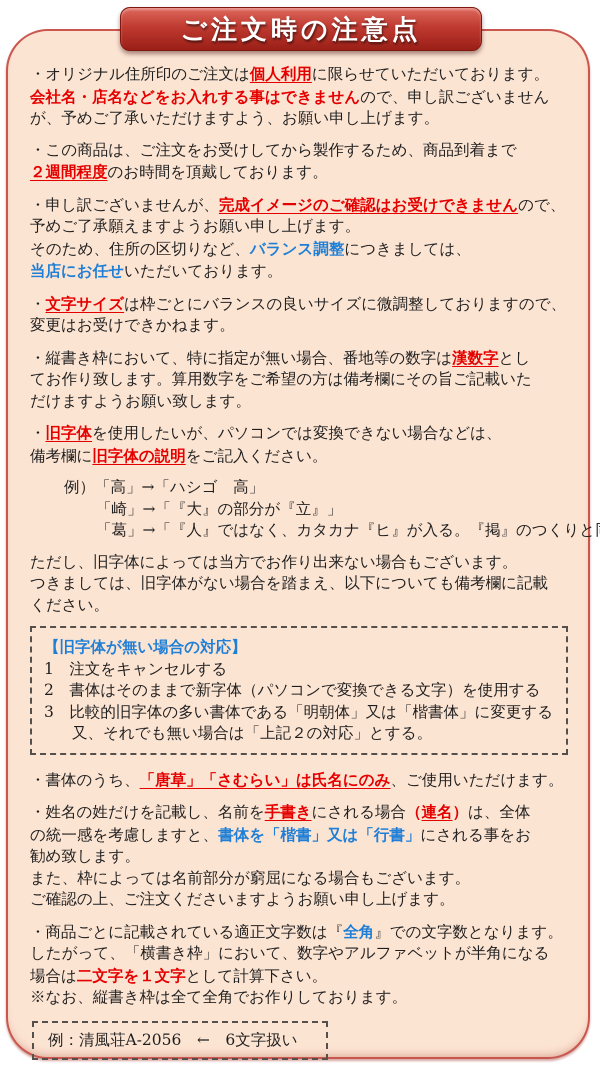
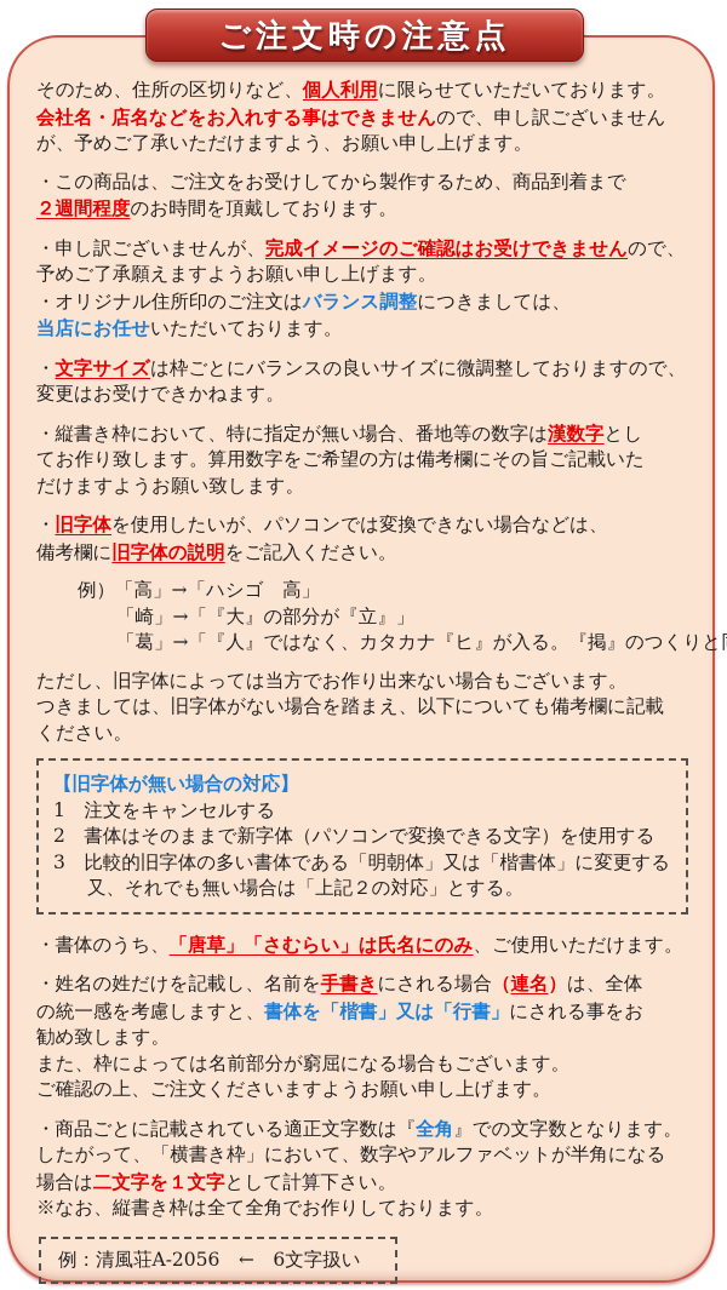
  ご注文時の注意点
- ・オリジナル住所印のご注文は個人利用に限らせていただいております。
+ そのため、住所の区切りなど、個人利用に限らせていただいております。
  会社名・店名などをお入れする事はできませんので、申し訳ございません
  が、予めご了承いただけますよう、お願い申し上げます。
  ・この商品は、ご注文をお受けしてから製作するため、商品到着まで
  ２週間程度のお時間を頂戴しております。
  ・申し訳ございませんが、完成イメージのご確認はお受けできませんので、
  予めご了承願えますようお願い申し上げます。
- そのため、住所の区切りなど、バランス調整につきましては、
+ ・オリジナル住所印のご注文はバランス調整につきましては、
  当店にお任せいただいております。
  ・文字サイズは枠ごとにバランスの良いサイズに微調整しておりますので、
  変更はお受けできかねます。
  ・縦書き枠において、特に指定が無い場合、番地等の数字は漢数字とし
  てお作り致します。算用数字をご希望の方は備考欄にその旨ご記載いた
  だけますようお願い致します。
  ・旧字体を使用したいが、パソコンでは変換できない場合などは、
  備考欄に旧字体の説明をご記入ください。
  例）「高」→「ハシゴ 高」
  「崎」→「『大』の部分が『立』」
  「葛」→「『人』ではなく、カタカナ『ヒ』が入る。『掲』のつくりと
  ただし、旧字体によっては当方でお作り出来ない場合もございます。
  つきましては、旧字体がない場合を踏まえ、以下についても備考欄に記載
  ください。
  【旧字体が無い場合の対応】
  1 注文をキャンセルする
  2 書体はそのままで新字体（パソコンで変換できる文字）を使用する
  3 比較的旧字体の多い書体である「明朝体」又は「楷書体」に変更する
  又、それでも無い場合は「上記２の対応」とする。
  ・書体のうち、「唐草」「さむらい」は氏名にのみ、ご使用いただけます。
  ・姓名の姓だけを記載し、名前を手書きにされる場合（連名）は、全体
  の統一感を考慮しますと、書体を「楷書」又は「行書」にされる事をお
  勧め致します。
  また、枠によっては名前部分が窮屈になる場合もございます。
  ご確認の上、ご注文くださいますようお願い申し上げます。
  ・商品ごとに記載されている適正文字数は『全角』での文字数となります。
  したがって、「横書き枠」において、数字やアルファベットが半角になる
  場合は二文字を１文字として計算下さい。
  ※なお、縦書き枠は全て全角でお作りしております。
  例：清風荘A-2056 ← 6文字扱い
